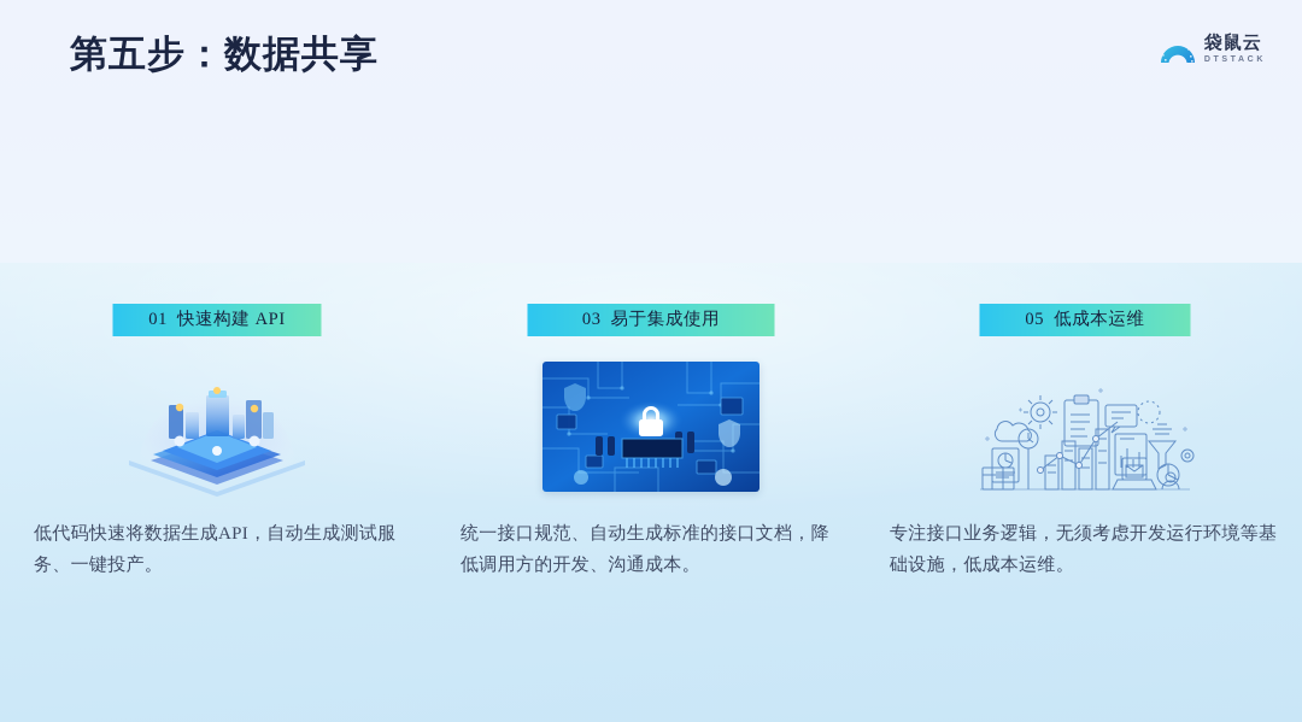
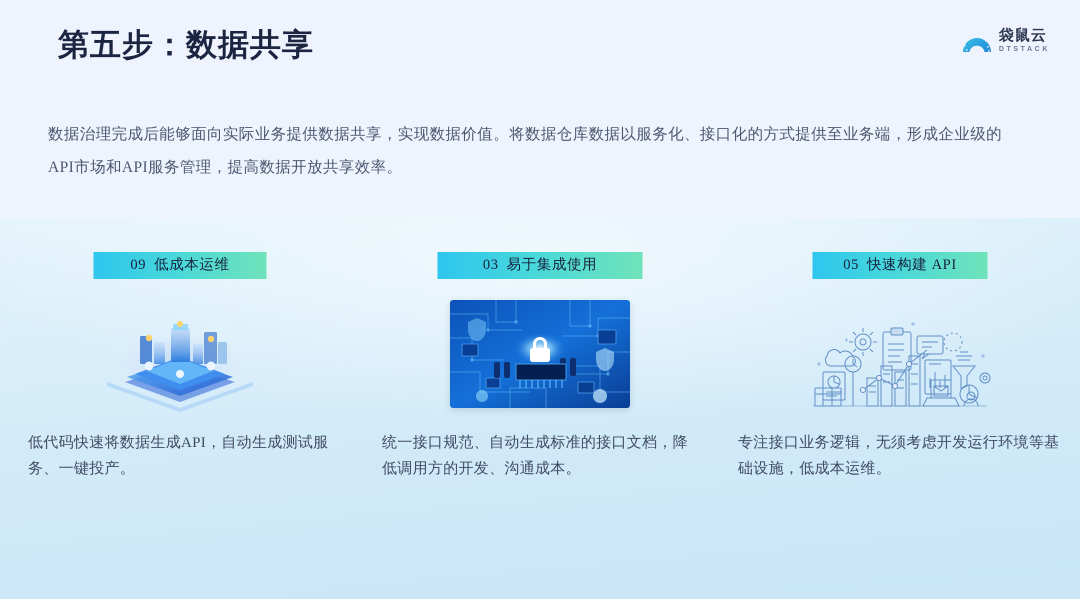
  第五步：数据共享
  袋鼠云
+ 数据治理完成后能够面向实际业务提供数据共享，实现数据价值。将数据仓库数据以服务化、接口化的方式提供至业务端，形成企业级的API市场和API服务管理，提高数据开放共享效率。
- 01
+ 09
- 快速构建 API
+ 低成本运维
  低代码快速将数据生成API，自动生成测试服务、一键投产。
  03
  易于集成使用
  统一接口规范、自动生成标准的接口文档，降低调用方的开发、沟通成本。
  05
- 低成本运维
+ 快速构建 API
  专注接口业务逻辑，无须考虑开发运行环境等基础设施，低成本运维。
